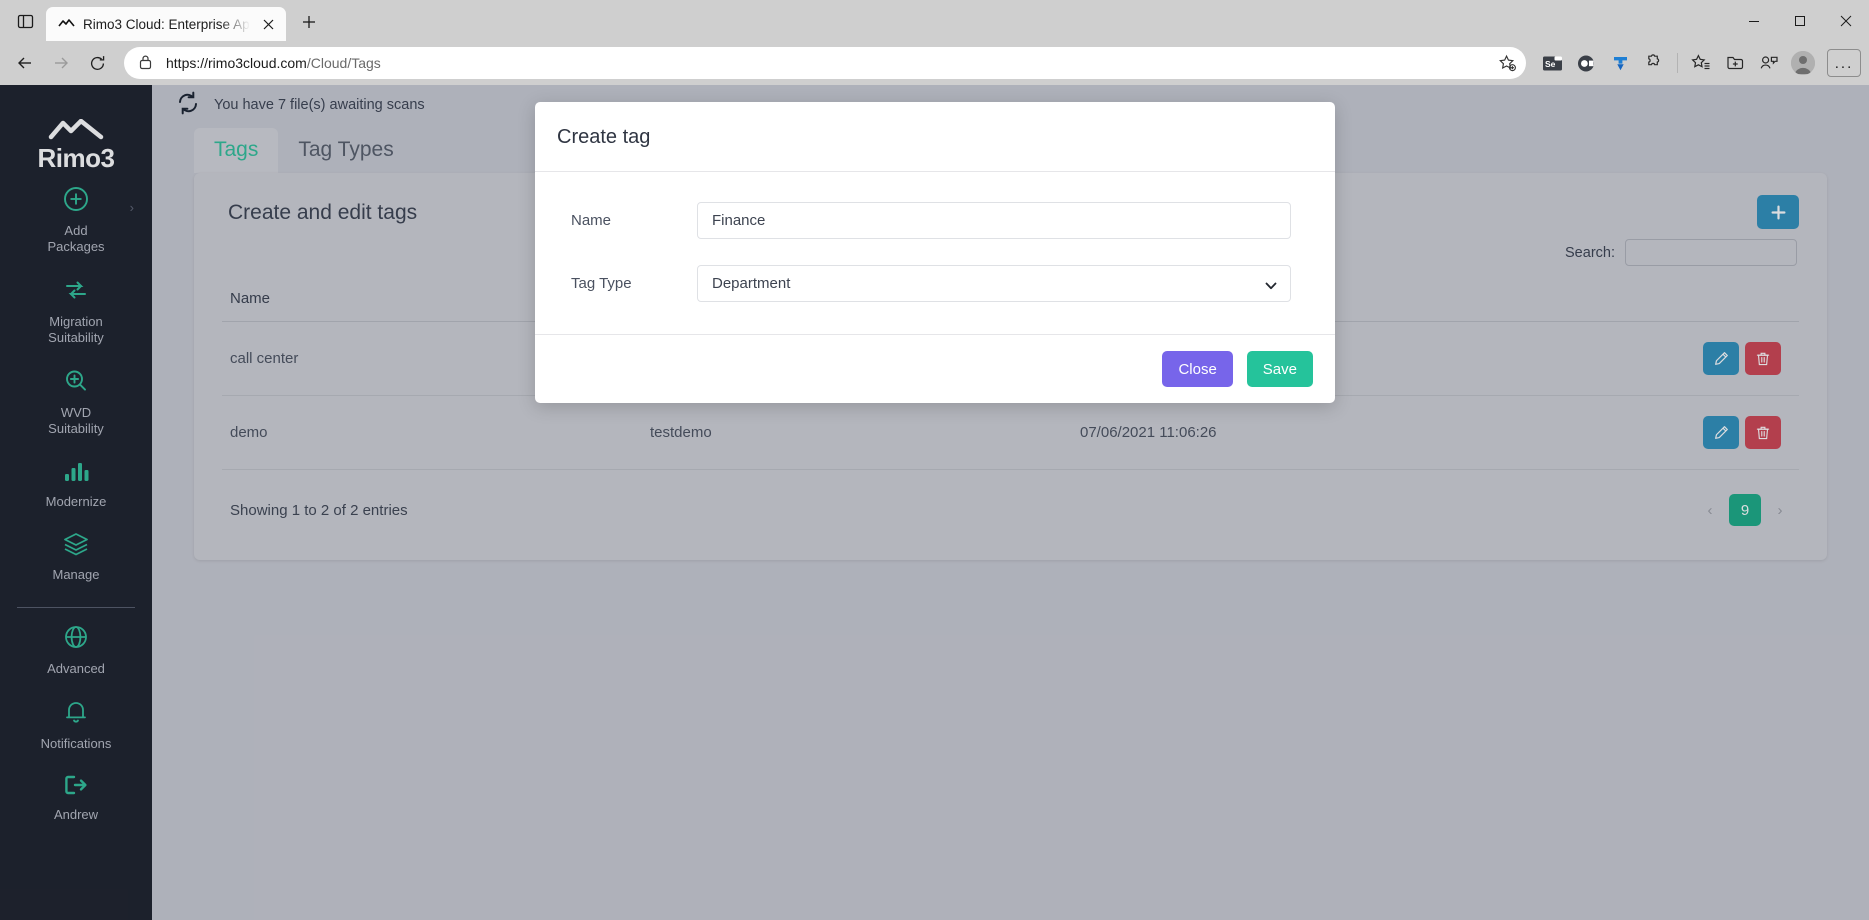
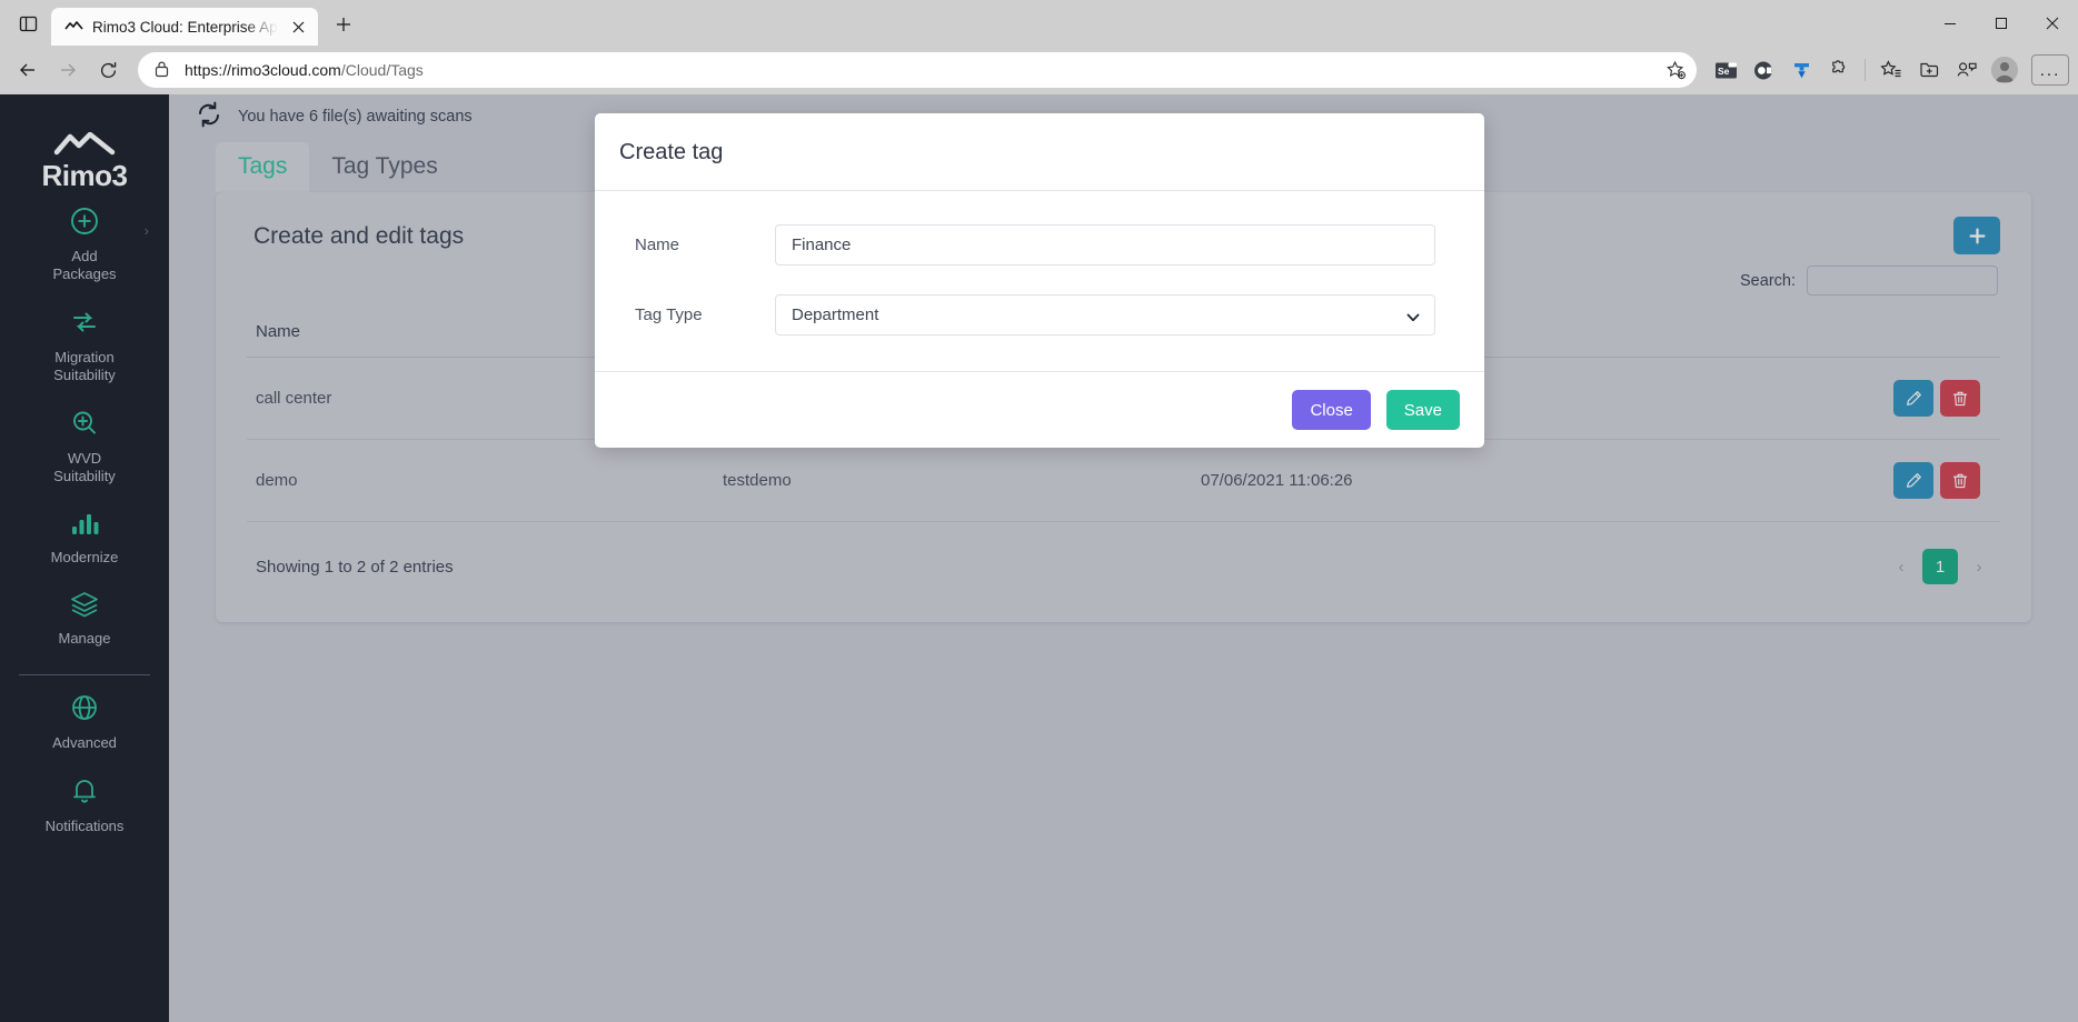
  Rimo3 Cloud: Enterprise Ap
  https://rimo3cloud.com/Cloud/Tags
  Se
  ...
  Rimo3
  ›
  Add
  Packages
  Migration
  Suitability
  WVD
  Suitability
  Modernize
  Manage
  Advanced
  Notifications
- Andrew
- You have 7 file(s) awaiting scans
+ You have 6 file(s) awaiting scans
  Tags
  Tag Types
  Create and edit tags
  Search:
  Name
  demo	testdemo	07/06/2021 11:06:26
  Showing 1 to 2 of 2 entries
  ‹
- 9
+ 1
  ›
  Create tag
  Name
  Finance
  Tag Type
  Department
  Close
  Save
